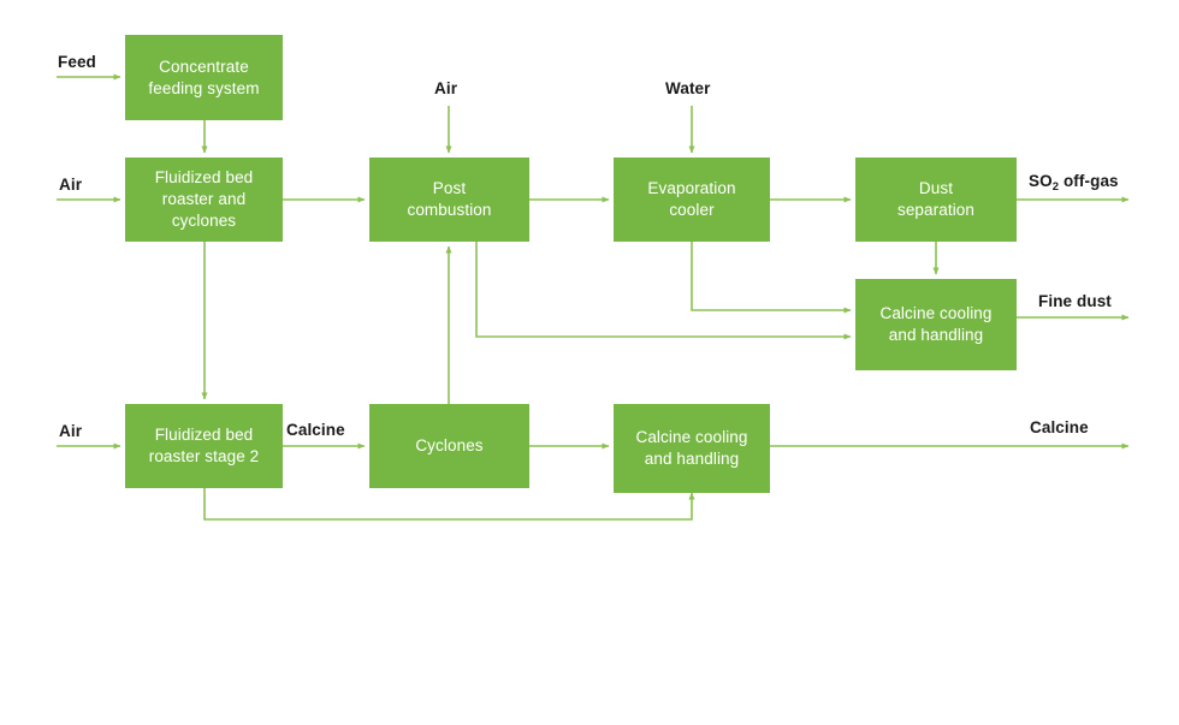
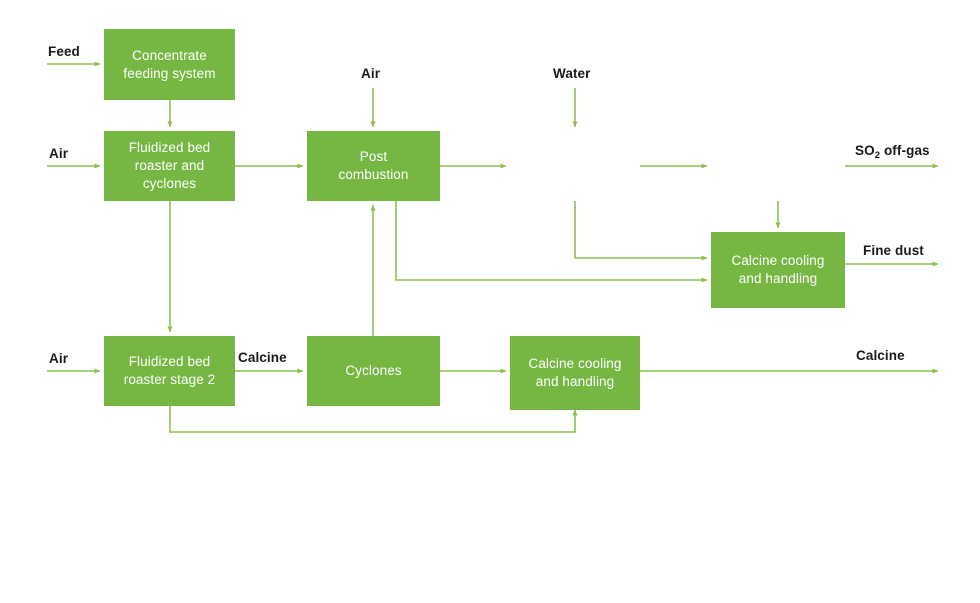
  Concentrate
  feeding system
  Fluidized bed
  roaster and
  cyclones
  Post
  combustion
- Evaporation
- cooler
- Dust
- separation
  Calcine cooling
  and handling
  Fluidized bed
  roaster stage 2
  Cyclones
  Calcine cooling
  and handling
  Feed
  Air
  Air
  Water
  SO2 off-gas
  Fine dust
  Air
  Calcine
  Calcine
